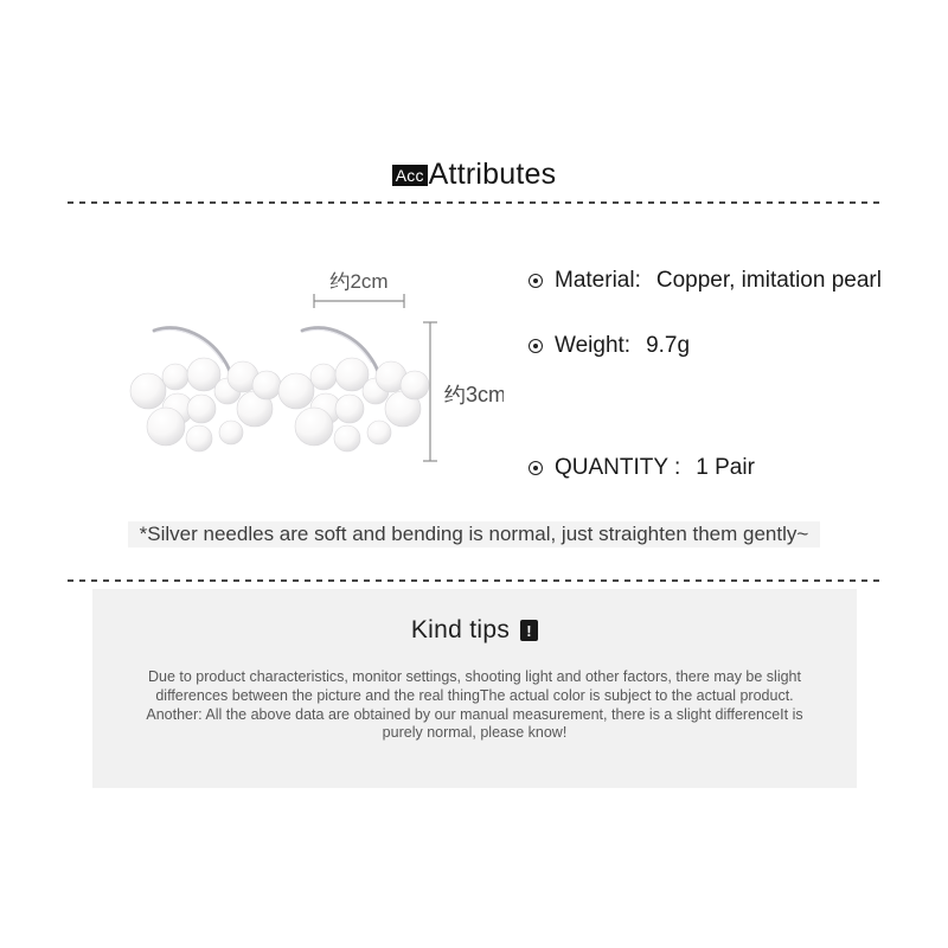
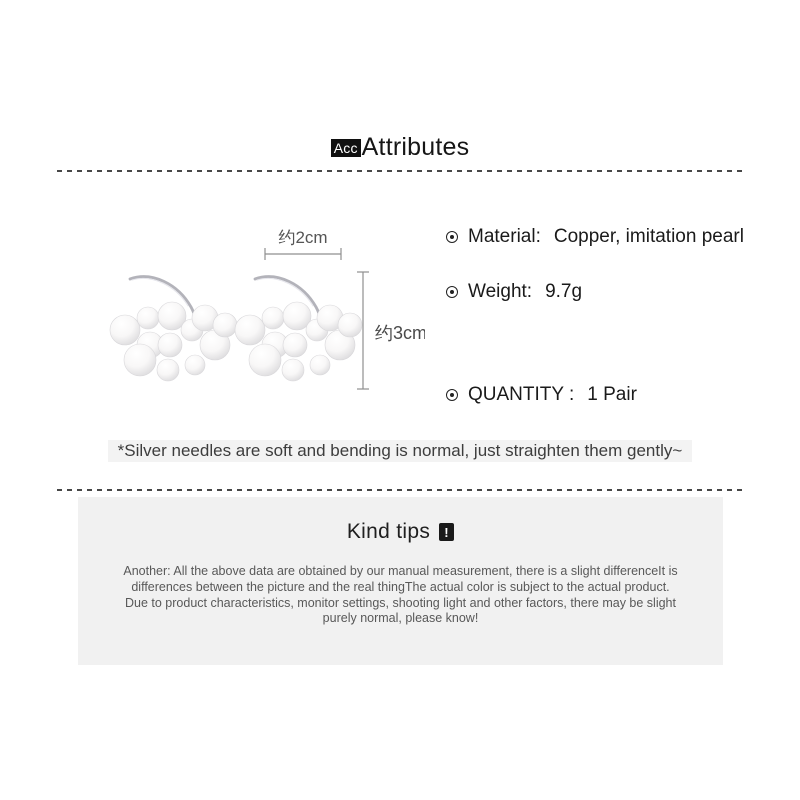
  Acc
  Attributes
  约2cm
  约3cm
  Material:
  Copper, imitation pearl
  Weight:
  9.7g
  QUANTITY :
  1 Pair
  *Silver needles are soft and bending is normal, just straighten them gently~
  Kind tips
  !
- Due to product characteristics, monitor settings, shooting light and other factors, there may be slight
+ Another: All the above data are obtained by our manual measurement, there is a slight differenceIt is
  differences between the picture and the real thingThe actual color is subject to the actual product.
- Another: All the above data are obtained by our manual measurement, there is a slight differenceIt is
+ Due to product characteristics, monitor settings, shooting light and other factors, there may be slight
  purely normal, please know!
